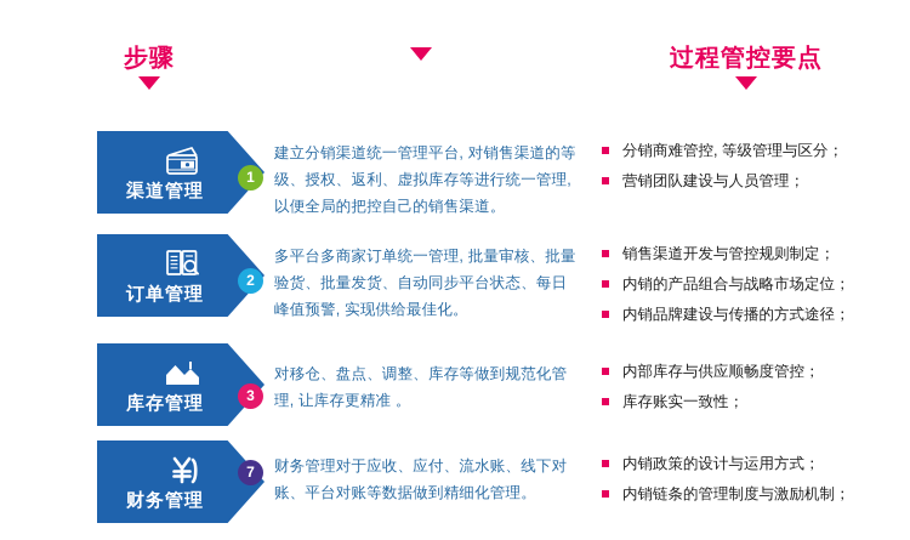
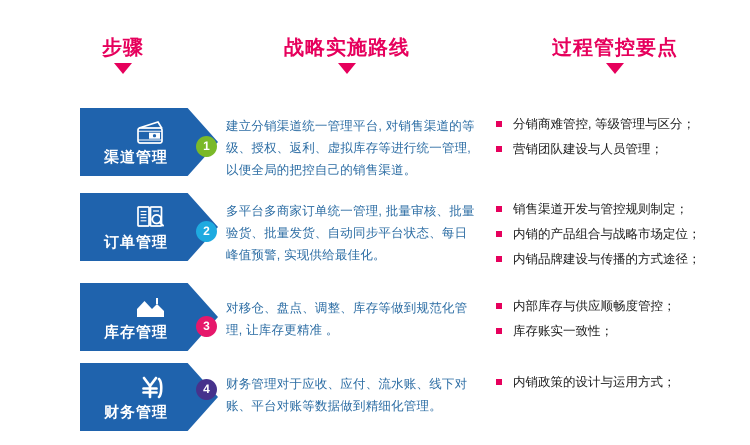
  步骤
+ 战略实施路线
  过程管控要点
  渠道管理
  1
  建立分销渠道统一管理平台, 对销售渠道的等级、授权、返利、虚拟库存等进行统一管理, 以便全局的把控自己的销售渠道。
  分销商难管控, 等级管理与区分；
  营销团队建设与人员管理；
  订单管理
  2
  多平台多商家订单统一管理, 批量审核、批量验货、批量发货、自动同步平台状态、每日峰值预警, 实现供给最佳化。
  销售渠道开发与管控规则制定；
  内销的产品组合与战略市场定位；
  内销品牌建设与传播的方式途径；
  库存管理
  3
  对移仓、盘点、调整、库存等做到规范化管理, 让库存更精准 。
  内部库存与供应顺畅度管控；
  库存账实一致性；
  财务管理
- 7
+ 4
  财务管理对于应收、应付、流水账、线下对账、平台对账等数据做到精细化管理。
  内销政策的设计与运用方式；
- 内销链条的管理制度与激励机制；
